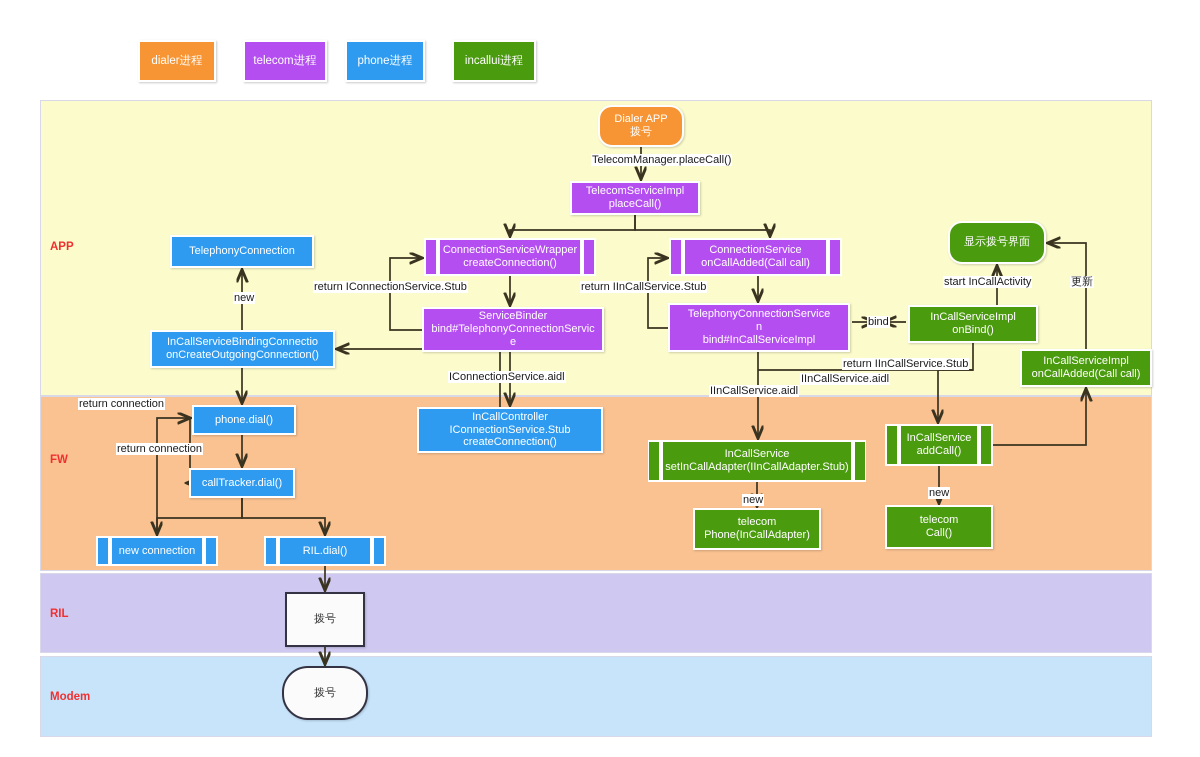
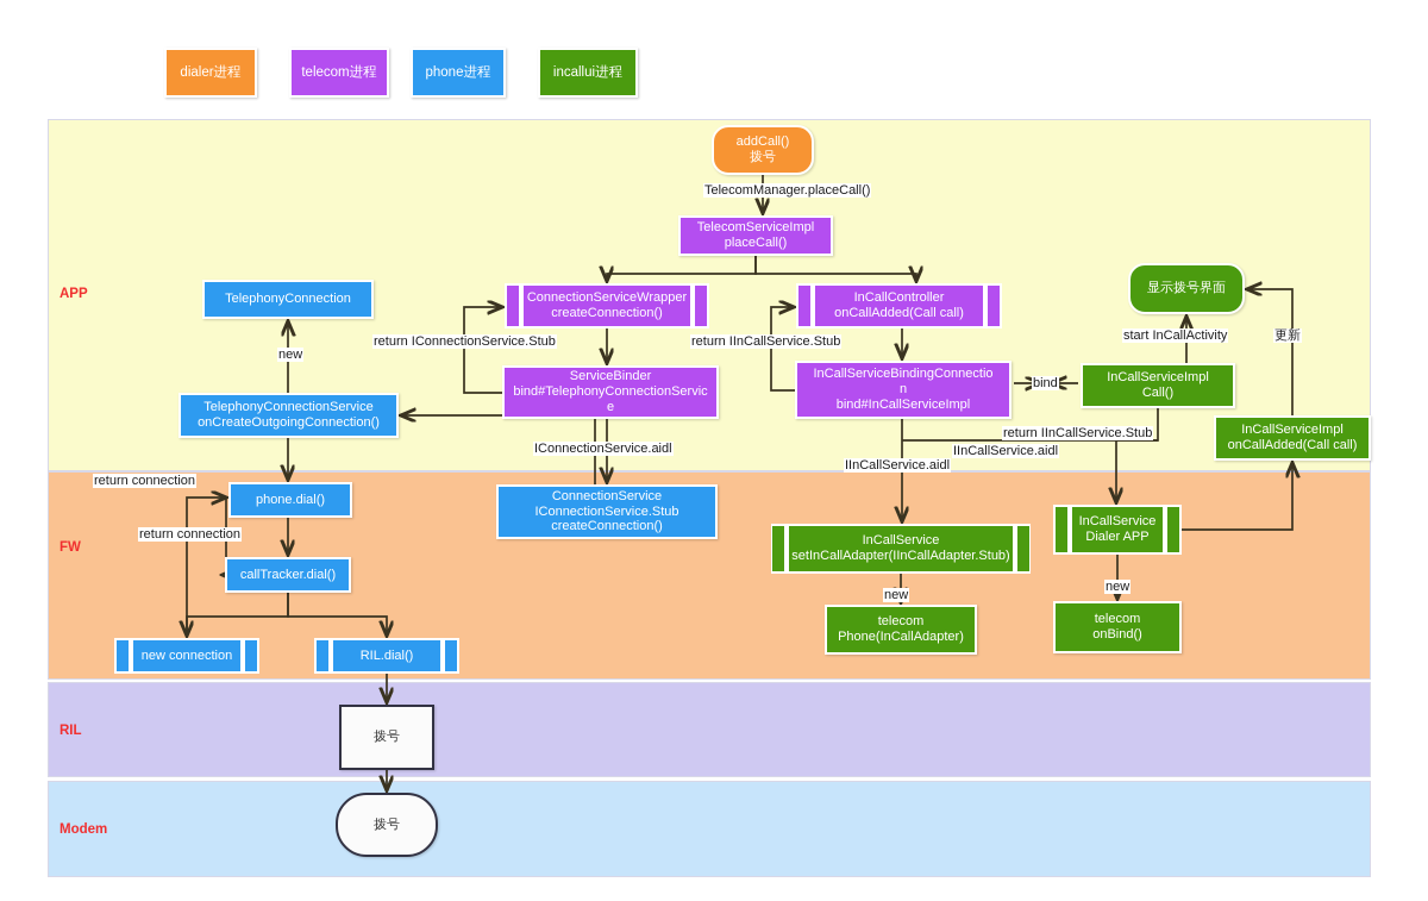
  APP
  FW
  RIL
  Modem
  dialer进程
  telecom进程
  phone进程
  incallui进程
- Dialer APP
+ addCall()
  拨号
  TelecomServiceImpl
  placeCall()
  TelephonyConnection
  ConnectionServiceWrapper
  createConnection()
- ConnectionService
+ InCallController
  onCallAdded(Call call)
  显示拨号界面
  ServiceBinder
  bind#TelephonyConnectionServic
  e
- TelephonyConnectionService
+ InCallServiceBindingConnectio
  n
  bind#InCallServiceImpl
  InCallServiceImpl
- onBind()
+ Call()
- InCallServiceBindingConnectio
+ TelephonyConnectionService
  onCreateOutgoingConnection()
  InCallServiceImpl
  onCallAdded(Call call)
  phone.dial()
- InCallController
+ ConnectionService
  IConnectionService.Stub
  createConnection()
  InCallService
  setInCallAdapter(IInCallAdapter.Stub)
  InCallService
- addCall()
+ Dialer APP
  callTracker.dial()
  telecom
  Phone(InCallAdapter)
  telecom
- Call()
+ onBind()
  new connection
  RIL.dial()
  拨号
  拨号
  TelecomManager.placeCall()
  return IConnectionService.Stub
  return IInCallService.Stub
  new
  start InCallActivity
  更新
  bind
  return IInCallService.Stub
  IConnectionService.aidl
  IInCallService.aidl
  IInCallService.aidl
  return connection
  return connection
  new
  new
